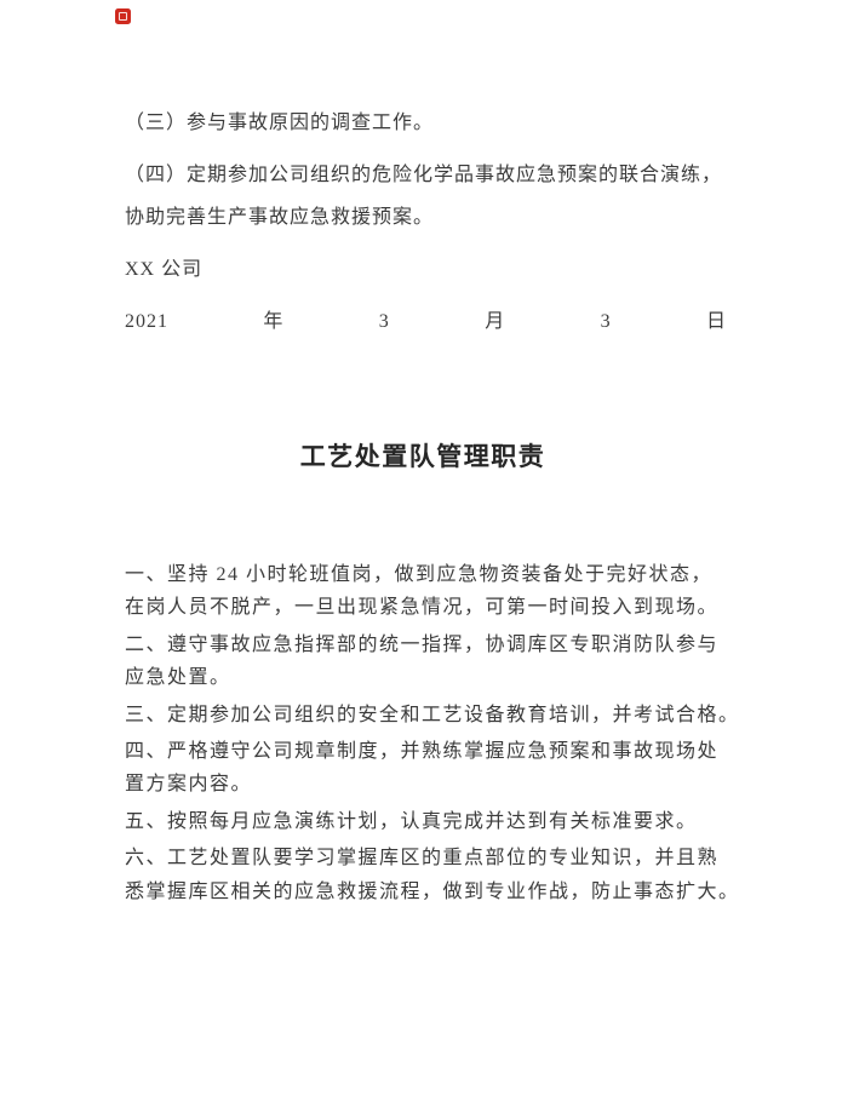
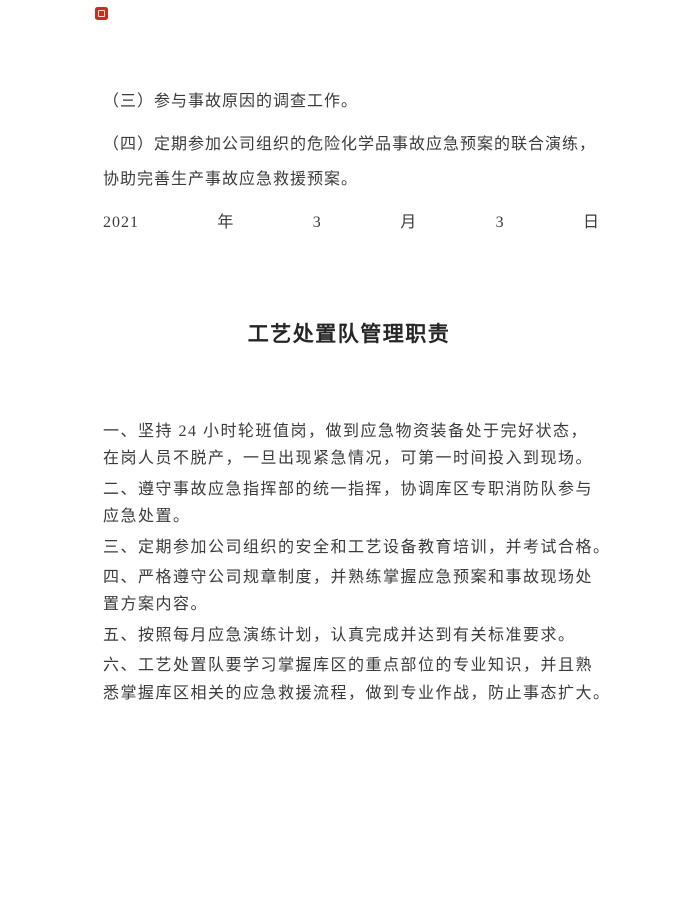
  （三）参与事故原因的调查工作。
  （四）定期参加公司组织的危险化学品事故应急预案的联合演练，
  协助完善生产事故应急救援预案。
- XX 公司
  2021
  年
  3
  月
  3
  日
  工艺处置队管理职责
  一、坚持 24 小时轮班值岗，做到应急物资装备处于完好状态，
  在岗人员不脱产，一旦出现紧急情况，可第一时间投入到现场。
  二、遵守事故应急指挥部的统一指挥，协调库区专职消防队参与
  应急处置。
  三、定期参加公司组织的安全和工艺设备教育培训，并考试合格。
  四、严格遵守公司规章制度，并熟练掌握应急预案和事故现场处
  置方案内容。
  五、按照每月应急演练计划，认真完成并达到有关标准要求。
  六、工艺处置队要学习掌握库区的重点部位的专业知识，并且熟
  悉掌握库区相关的应急救援流程，做到专业作战，防止事态扩大。
